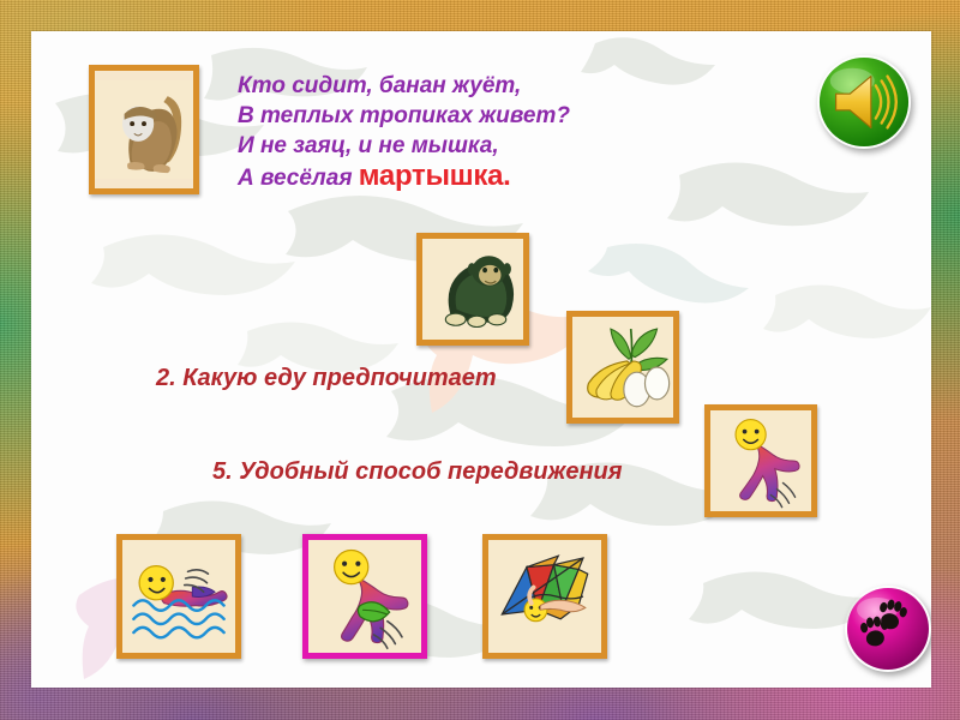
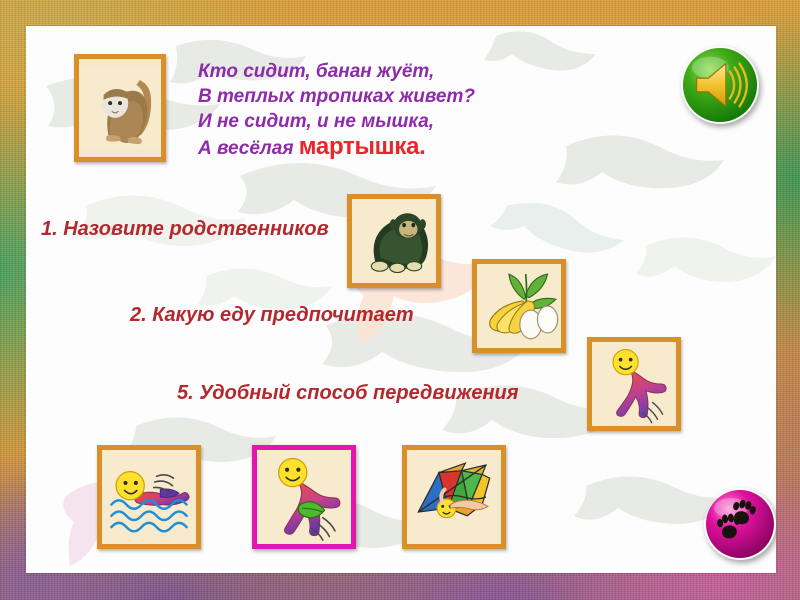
  Кто сидит, банан жуёт,
  В теплых тропиках живет?
- И не заяц, и не мышка,
+ И не сидит, и не мышка,
  А весёлая мартышка.
+ 1. Назовите родственников
  2. Какую еду предпочитает
  5. Удобный способ передвижения
